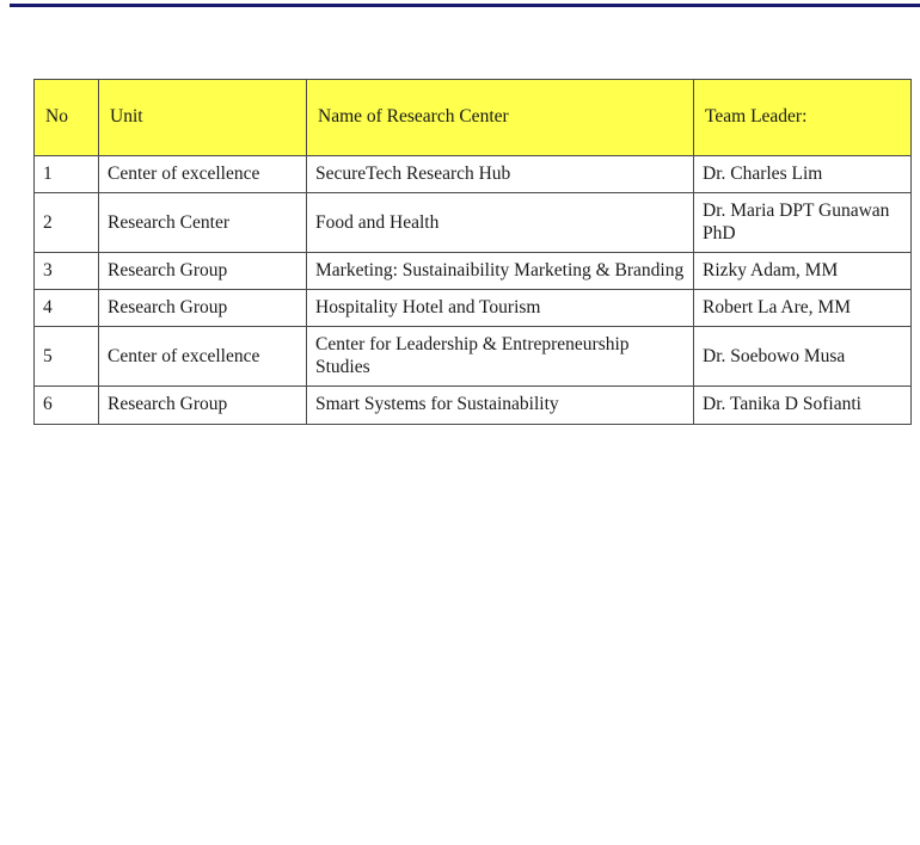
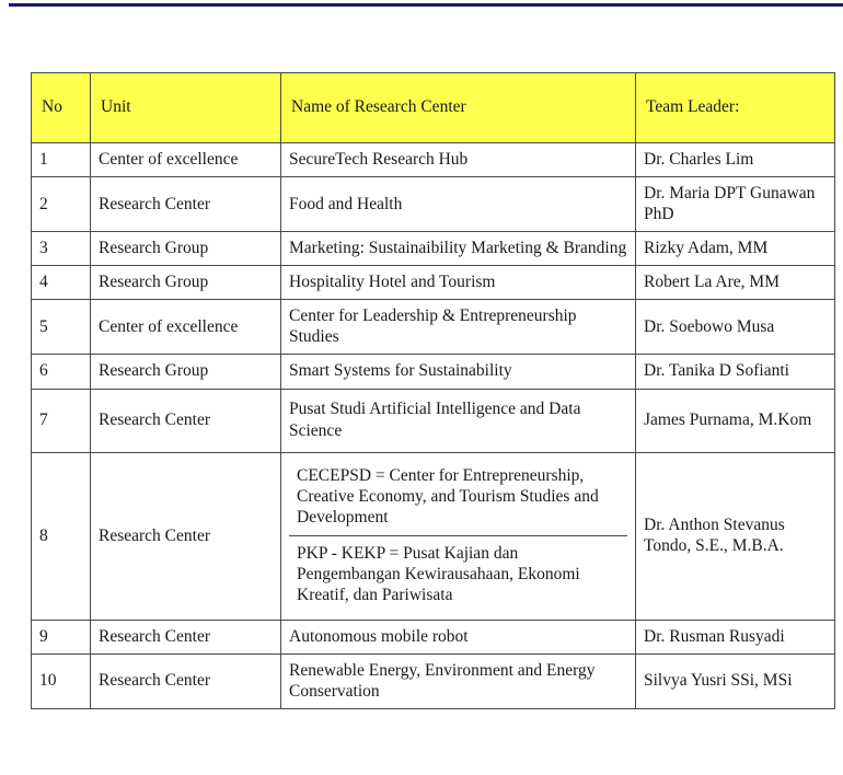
  No	Unit	Name of Research Center	Team Leader:
  1	Center of excellence	SecureTech Research Hub	Dr. Charles Lim
  2	Research Center	Food and Health	Dr. Maria DPT Gunawan PhD
  3	Research Group	Marketing: Sustainaibility Marketing & Branding	Rizky Adam, MM
  4	Research Group	Hospitality Hotel and Tourism	Robert La Are, MM
  5	Center of excellence	Center for Leadership & Entrepreneurship Studies	Dr. Soebowo Musa
  6	Research Group	Smart Systems for Sustainability	Dr. Tanika D Sofianti
+ 7	Research Center	Pusat Studi Artificial Intelligence and Data Science	James Purnama, M.Kom
+ 8	Research Center
+ CECEPSD = Center for Entrepreneurship, Creative Economy, and Tourism Studies and Development
+ PKP - KEKP = Pusat Kajian dan Pengembangan Kewirausahaan, Ekonomi Kreatif, dan Pariwisata
+ 			Dr. Anthon Stevanus Tondo, S.E., M.B.A.
+ 9	Research Center	Autonomous mobile robot	Dr. Rusman Rusyadi
+ 10	Research Center	Renewable Energy, Environment and Energy Conservation	Silvya Yusri SSi, MSi
